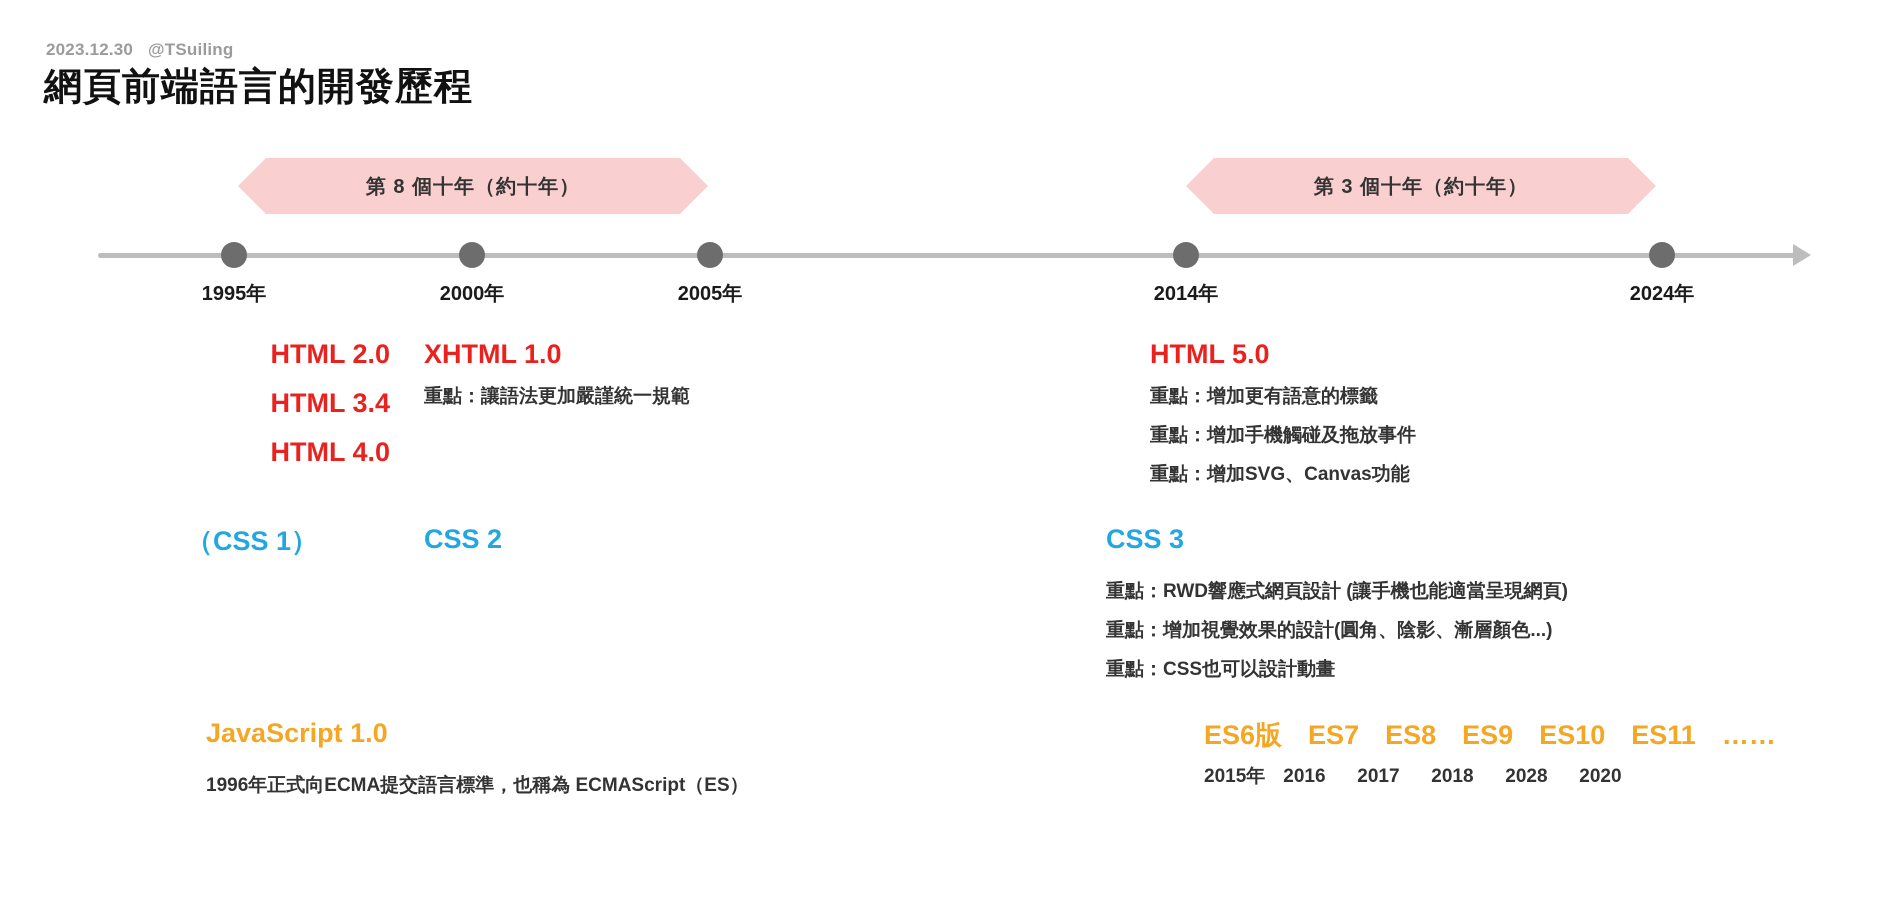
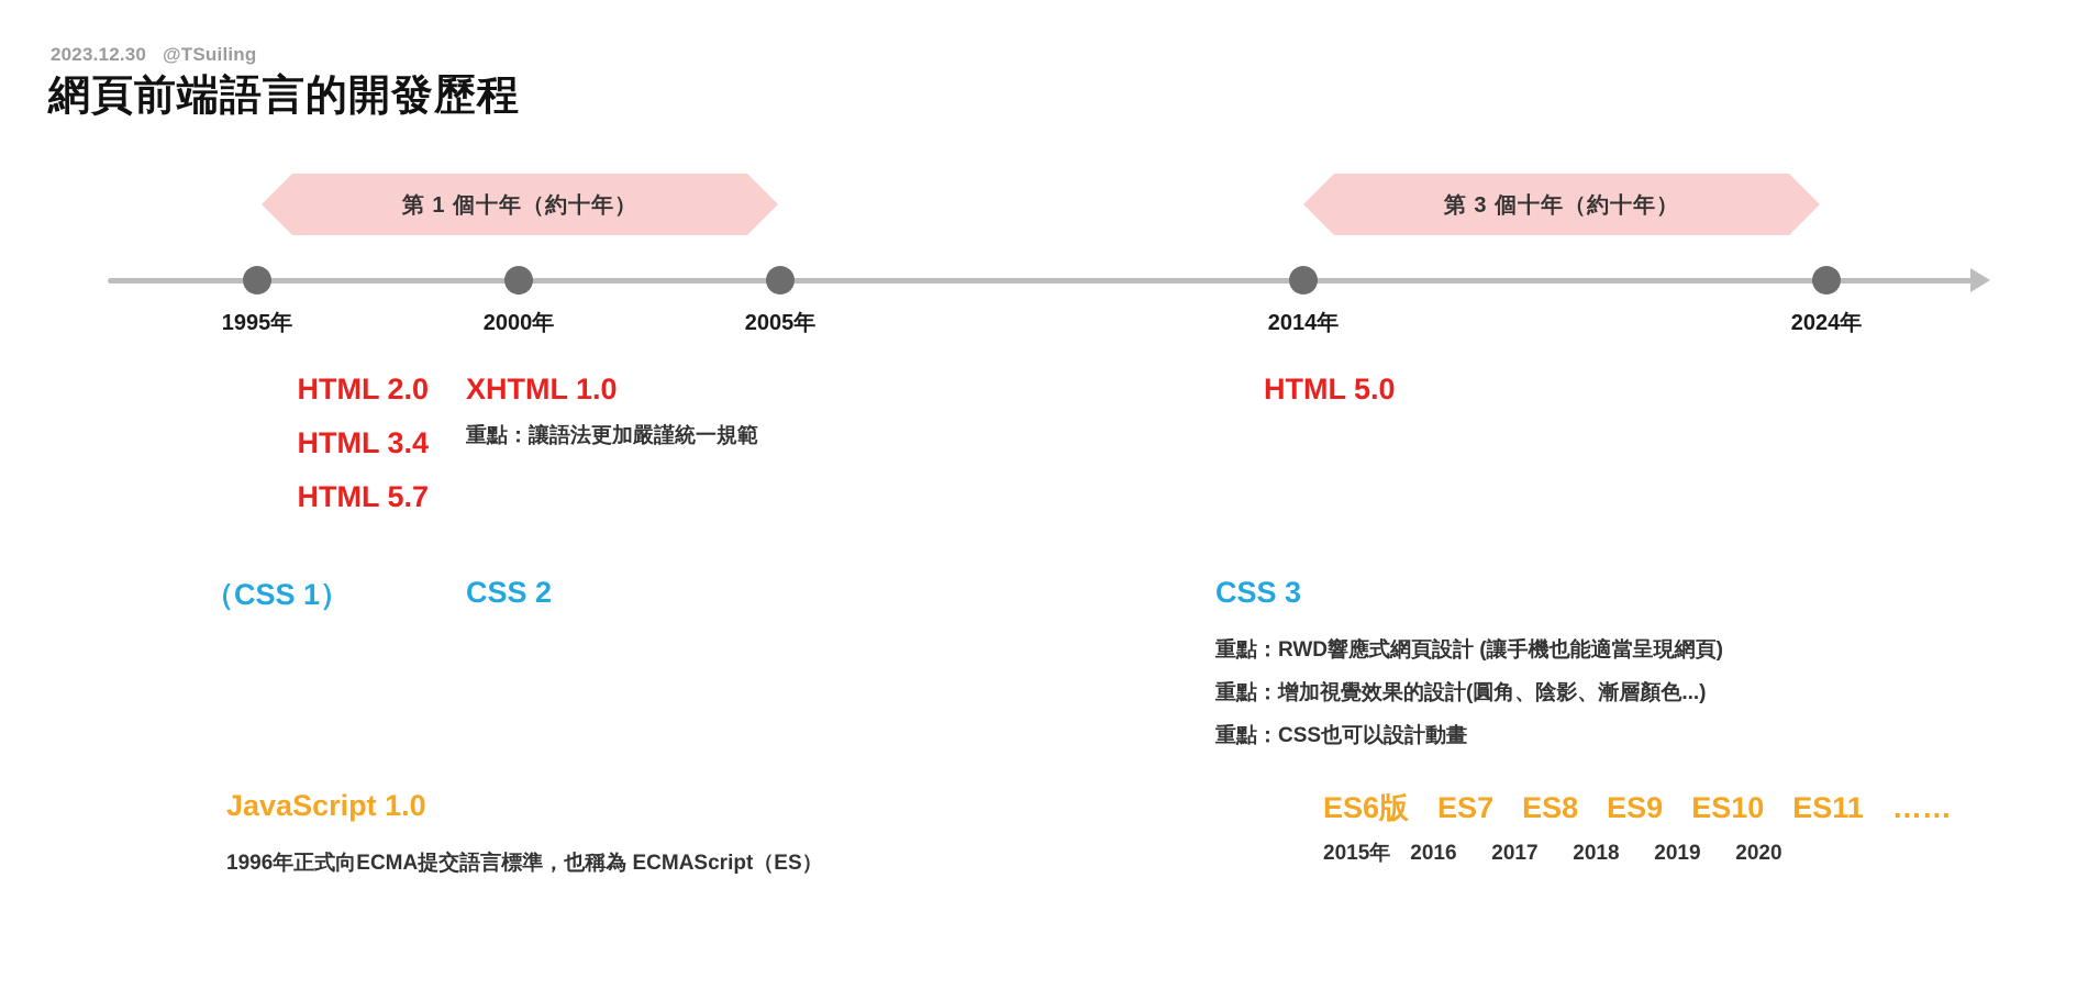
  2023.12.30 @TSuiling
  網頁前端語言的開發歷程
- 第 8 個十年（約十年）
+ 第 1 個十年（約十年）
  第 3 個十年（約十年）
  1995年
  2000年
  2005年
  2014年
  2024年
  HTML 2.0
  HTML 3.4
- HTML 4.0
+ HTML 5.7
  XHTML 1.0
  重點：讓語法更加嚴謹統一規範
  HTML 5.0
- 重點：增加更有語意的標籤
- 重點：增加手機觸碰及拖放事件
- 重點：增加SVG、Canvas功能
  （CSS 1）
  CSS 2
  CSS 3
  重點：RWD響應式網頁設計 (讓手機也能適當呈現網頁)
  重點：增加視覺效果的設計(圓角、陰影、漸層顏色...)
  重點：CSS也可以設計動畫
  JavaScript 1.0
  1996年正式向ECMA提交語言標準，也稱為 ECMAScript（ES）
  ES6版
  ES7
  ES8
  ES9
  ES10
  ES11
  ……
  2015年
  2016
  2017
  2018
- 2028
+ 2019
  2020
